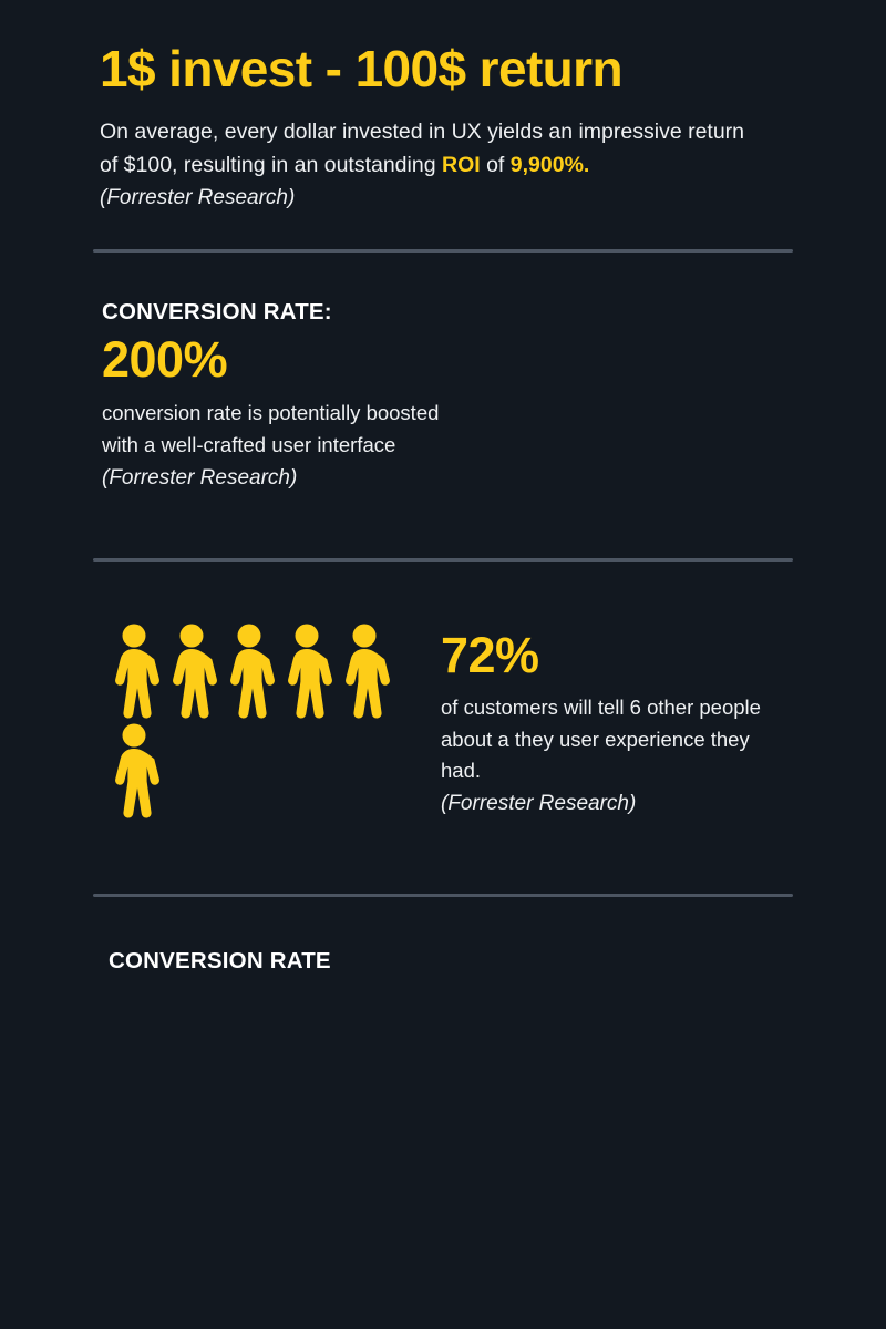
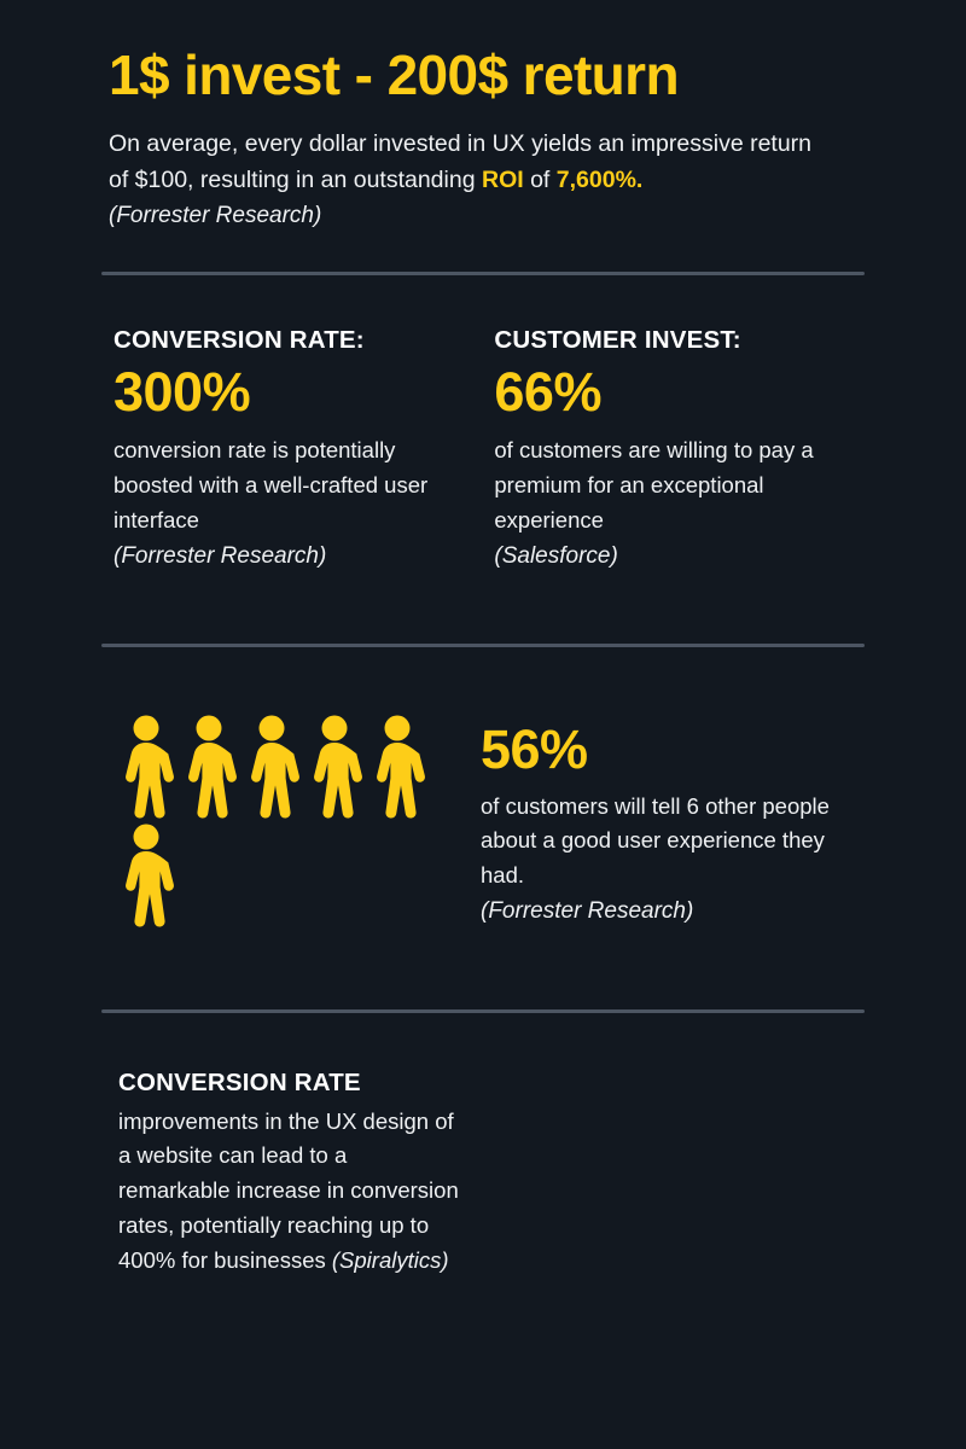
- 1$ invest - 100$ return
+ 1$ invest - 200$ return
- On average, every dollar invested in UX yields an impressive return of $100, resulting in an outstanding ROI of 9,900%.
+ On average, every dollar invested in UX yields an impressive return of $100, resulting in an outstanding ROI of 7,600%.
  (Forrester Research)
  CONVERSION RATE:
- 200%
+ 300%
  conversion rate is potentially boosted with a well-crafted user interface
  (Forrester Research)
+ CUSTOMER INVEST:
+ 66%
+ of customers are willing to pay a premium for an exceptional experience
+ (Salesforce)
- 72%
+ 56%
- of customers will tell 6 other people about a they user experience they had.
+ of customers will tell 6 other people about a good user experience they had.
  (Forrester Research)
  CONVERSION RATE
+ improvements in the UX design of a website can lead to a remarkable increase in conversion rates, potentially reaching up to 400% for businesses (Spiralytics)
